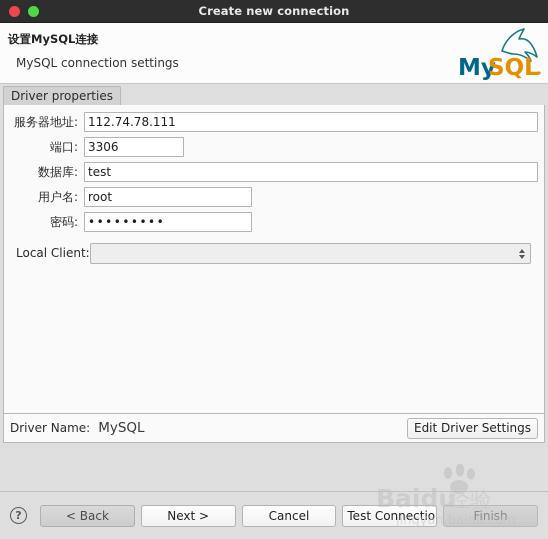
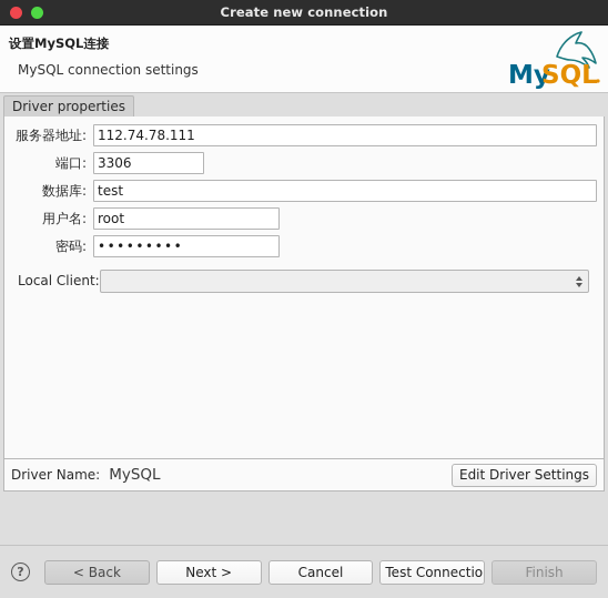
  Create new connection
  设置MySQL连接
  MySQL connection settings
  My
  SQL
  Driver properties
  服务器地址:
  112.74.78.111
  端口:
  3306
  数据库:
  test
  用户名:
  root
  密码:
  •••••••••
  Local Client:
  Driver Name:
  MySQL
  Edit Driver Settings
  ?
  < Back
  Next >
  Cancel
  Test Connectio
  Finish
- Baidu
- 经验
- jingyan.baidu.com
